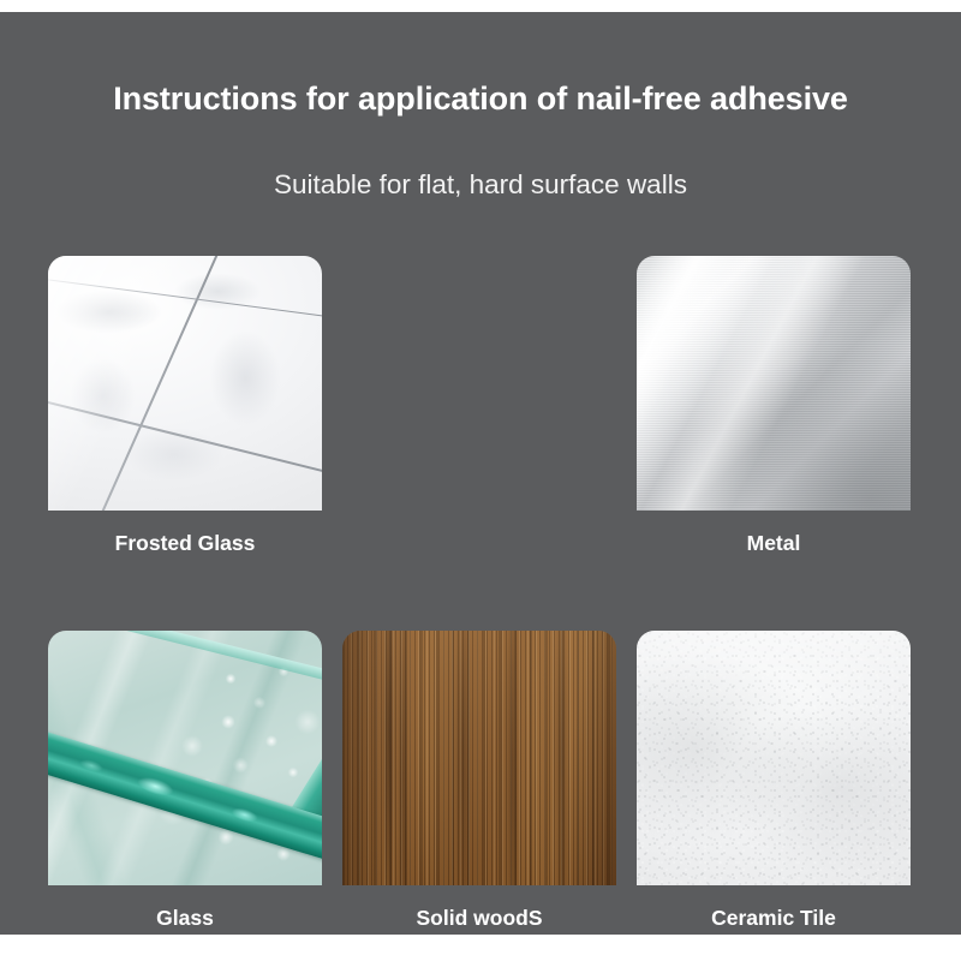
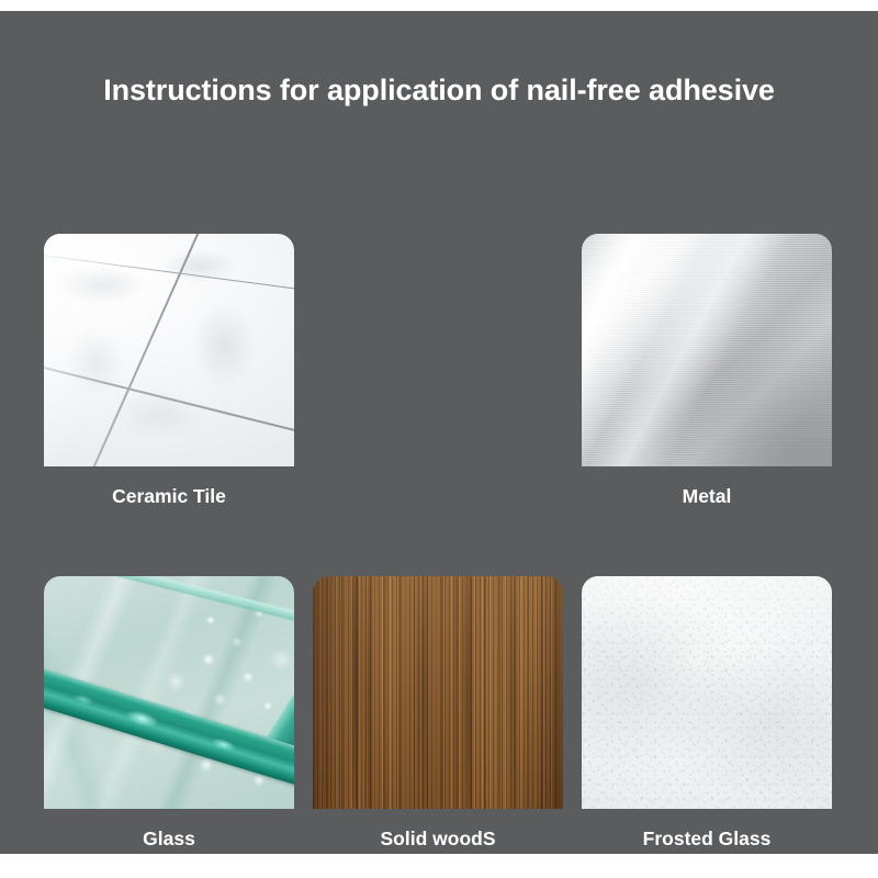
  Instructions for application of nail-free adhesive
- Suitable for flat, hard surface walls
- Frosted Glass
+ Ceramic Tile
  Metal
  Glass
  Solid woodS
- Ceramic Tile
+ Frosted Glass
